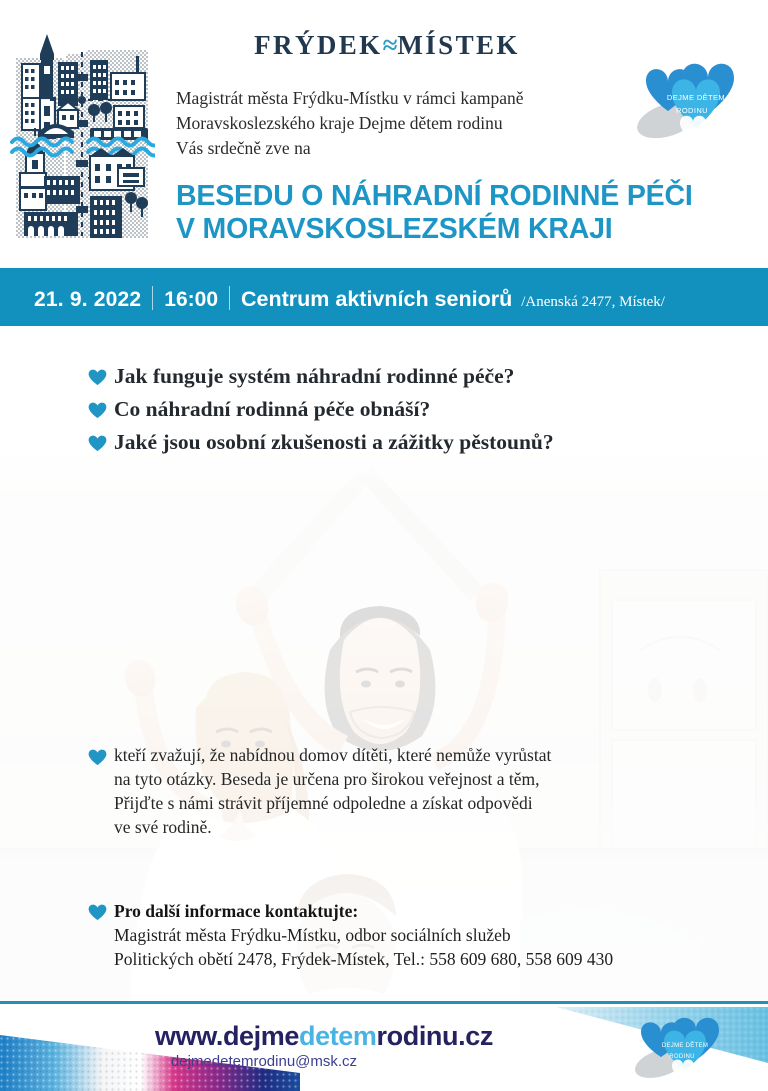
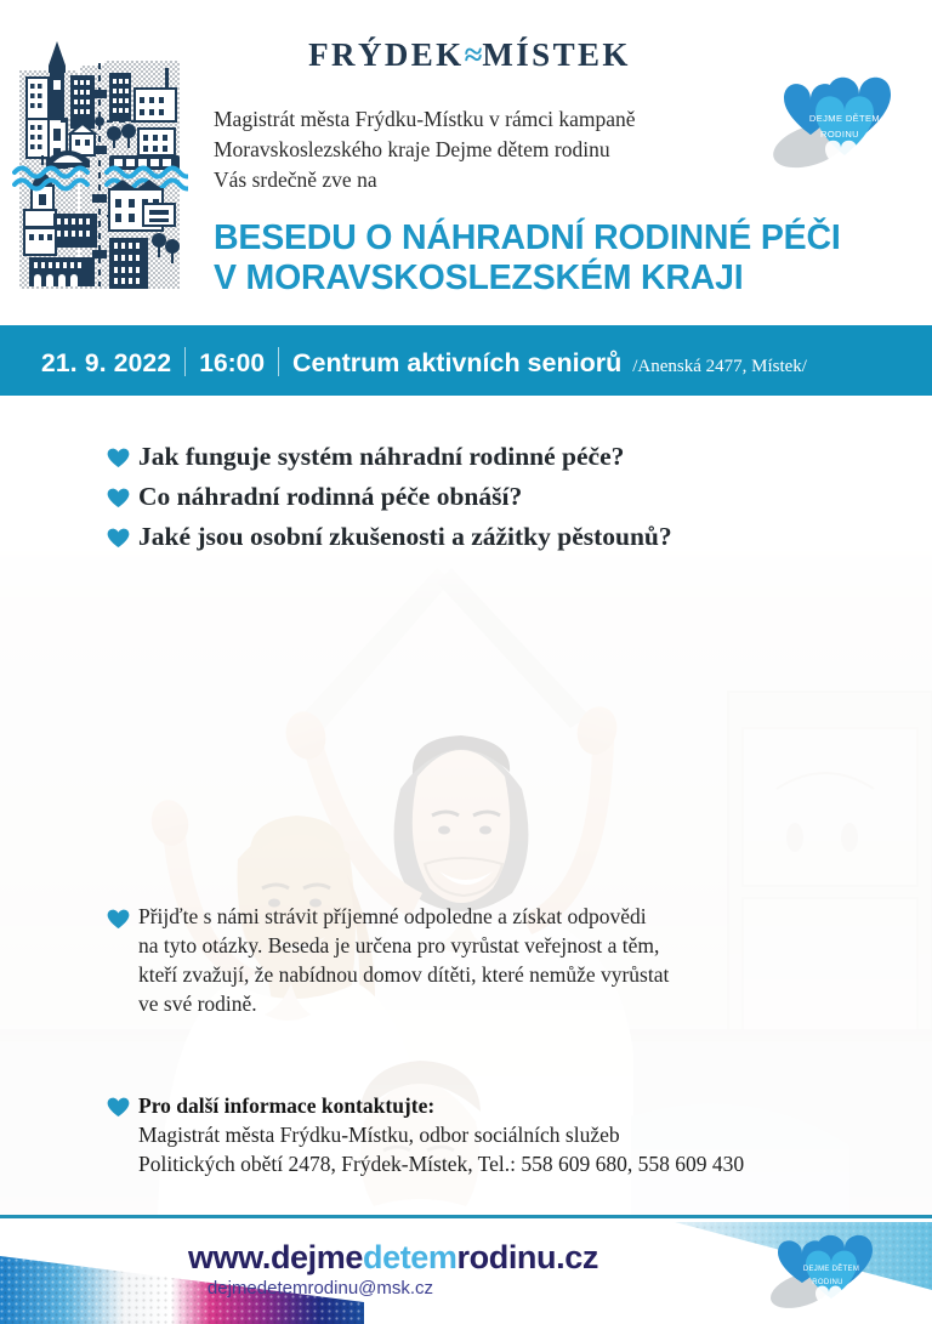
  FRÝDEK≈MÍSTEK
  Magistrát města Frýdku-Místku v rámci kampaně
  Moravskoslezského kraje Dejme dětem rodinu
  Vás srdečně zve na
  DEJME DĚTEM
  RODINU
  BESEDU O NÁHRADNÍ RODINNÉ PÉČI
  V MORAVSKOSLEZSKÉM KRAJI
  21. 9. 2022
  16:00
  Centrum aktivních seniorů
  /Anenská 2477, Místek/
  Jak funguje systém náhradní rodinné péče?
  Co náhradní rodinná péče obnáší?
  Jaké jsou osobní zkušenosti a zážitky pěstounů?
- kteří zvažují, že nabídnou domov dítěti, které nemůže vyrůstat
+ Přijďte s námi strávit příjemné odpoledne a získat odpovědi
- na tyto otázky. Beseda je určena pro širokou veřejnost a těm,
+ na tyto otázky. Beseda je určena pro vyrůstat veřejnost a těm,
- Přijďte s námi strávit příjemné odpoledne a získat odpovědi
+ kteří zvažují, že nabídnou domov dítěti, které nemůže vyrůstat
  ve své rodině.
  Pro další informace kontaktujte:
  Magistrát města Frýdku-Místku, odbor sociálních služeb
  Politických obětí 2478, Frýdek-Místek, Tel.: 558 609 680, 558 609 430
  www.dejmedetemrodinu.cz
  dejmedetemrodinu@msk.cz
